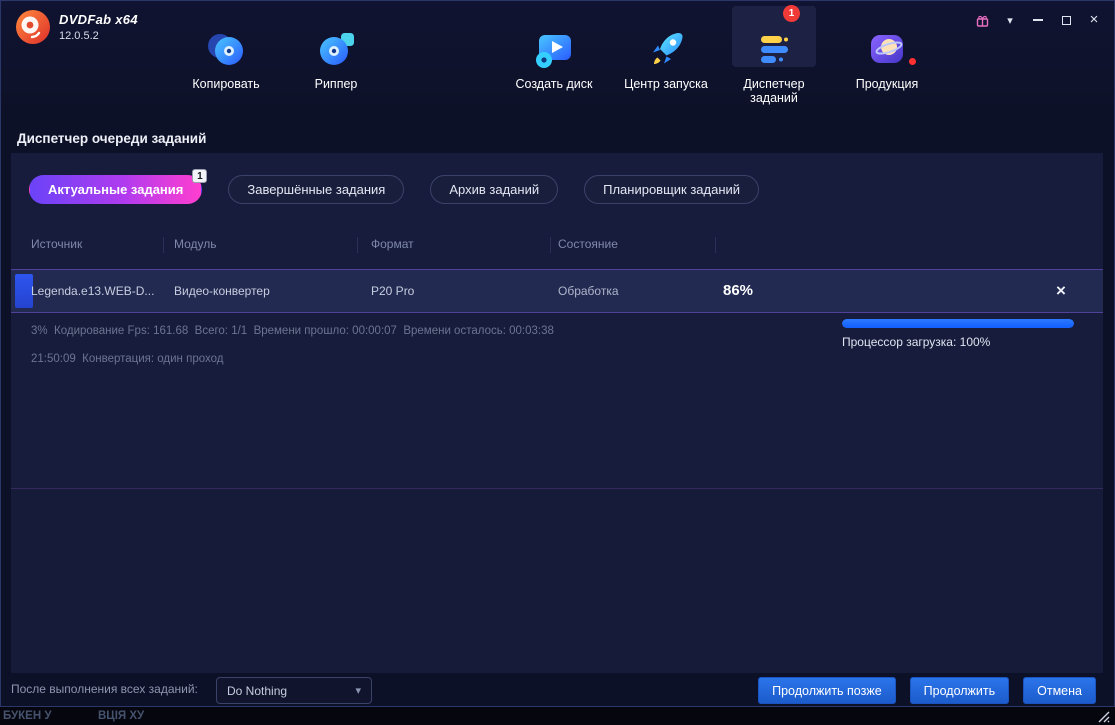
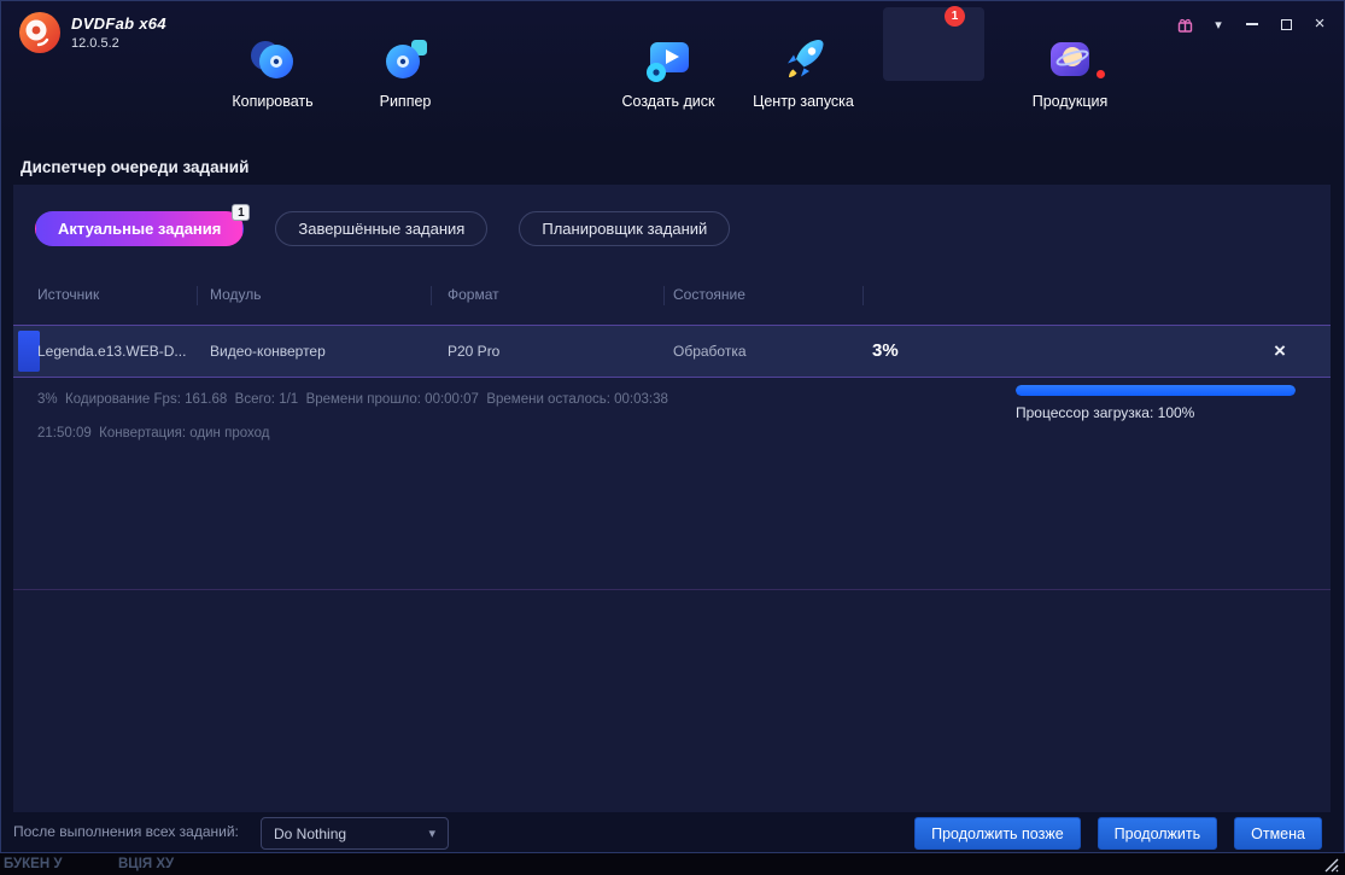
  DVDFab x64
  12.0.5.2
  Копировать
  Риппер
  Создать диск
  Центр запуска
- Диспетчер заданий
  Продукция
  1
  ▾
  ×
  Диспетчер очереди заданий
  Актуальные задания
  1
  Завершённые задания
- Архив заданий
  Планировщик заданий
  Источник
  Модуль
  Формат
  Состояние
  Legenda.e13.WEB-D...
  Видео-конвертер
  P20 Pro
  Обработка
- 86%
+ 3%
  ×
  3% Кодирование Fps: 161.68 Всего: 1/1 Времени прошло: 00:00:07 Времени осталось: 00:03:38
  21:50:09 Конвертация: один проход
  Процессор загрузка: 100%
  После выполнения всех заданий:
  Do Nothing
  ▾
  Продолжить позже
  Продолжить
  Отмена
  БУКЕН У
  ВЦІЯ ХУ
